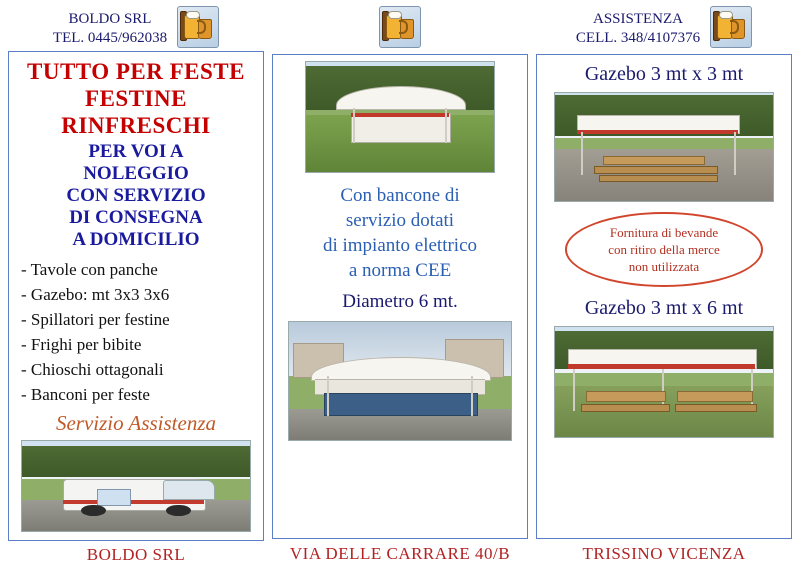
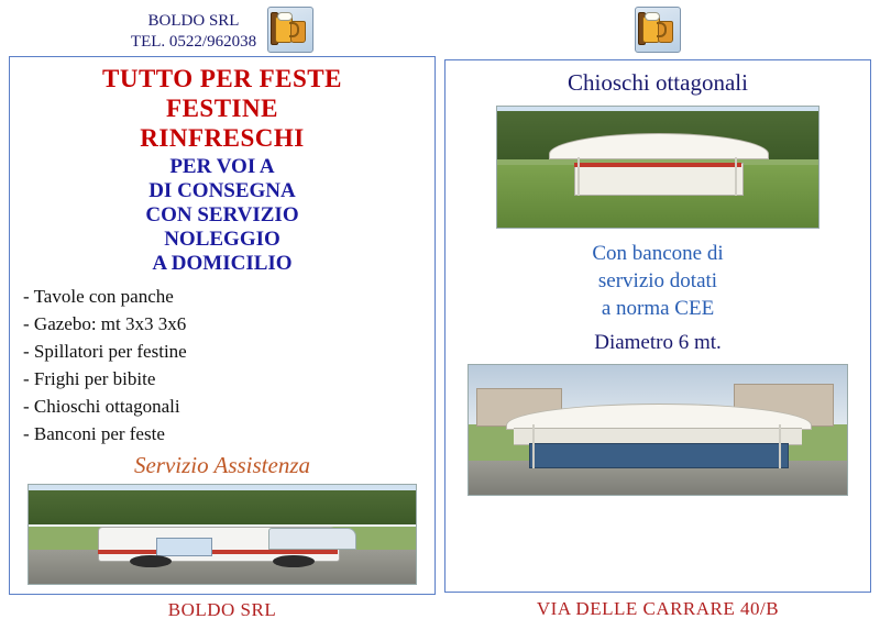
  BOLDO SRL
- TEL. 0445/962038
+ TEL. 0522/962038
  TUTTO PER FESTE
  FESTINE
  RINFRESCHI
  PER VOI A
- NOLEGGIO
+ DI CONSEGNA
  CON SERVIZIO
- DI CONSEGNA
+ NOLEGGIO
  A DOMICILIO
  - Tavole con panche
  - Gazebo: mt 3x3 3x6
  - Spillatori per festine
  - Frighi per bibite
  - Chioschi ottagonali
  - Banconi per feste
  Servizio Assistenza
  BOLDO SRL
+ Chioschi ottagonali
  Con bancone di
  servizio dotati
- di impianto elettrico
  a norma CEE
  Diametro 6 mt.
  VIA DELLE CARRARE 40/B
- ASSISTENZA
- CELL. 348/4107376
- Gazebo 3 mt x 3 mt
- Fornitura di bevande
- con ritiro della merce
- non utilizzata
- Gazebo 3 mt x 6 mt
- TRISSINO VICENZA
